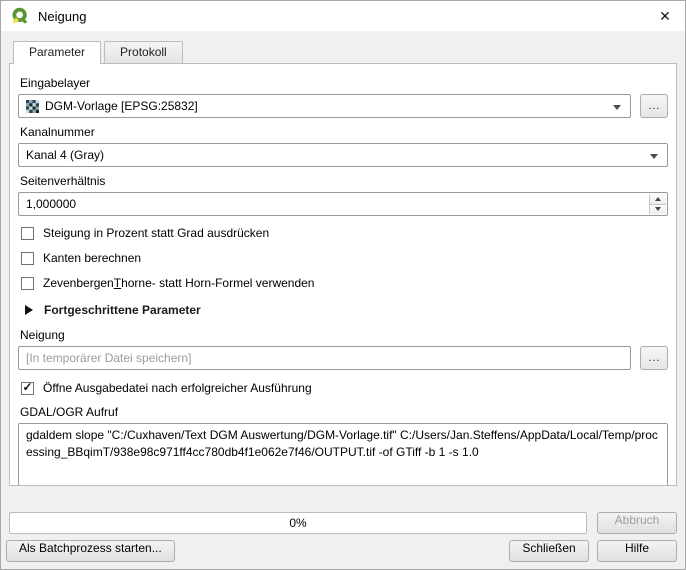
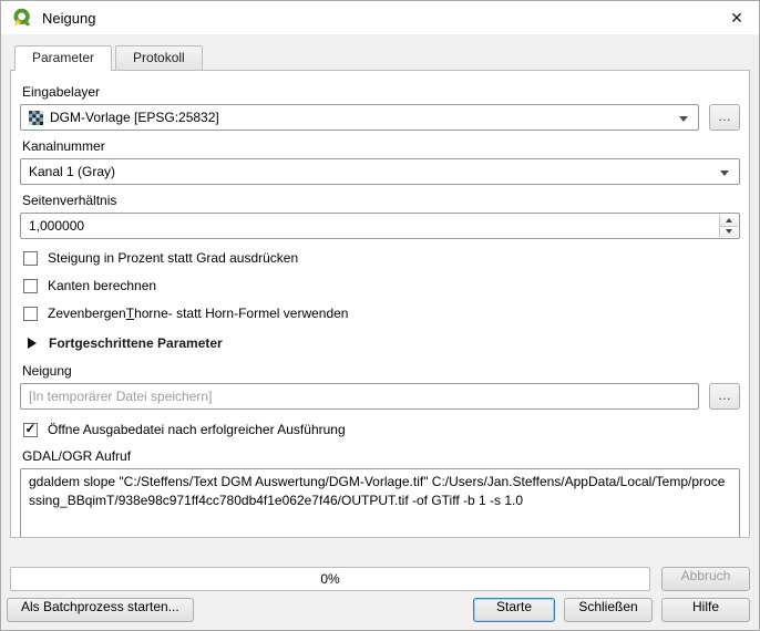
  Neigung
  ✕
  Parameter
  Protokoll
  Eingabelayer
  DGM-Vorlage [EPSG:25832]
  …
  Kanalnummer
- Kanal 4 (Gray)
+ Kanal 1 (Gray)
  Seitenverhältnis
  1,000000
  Steigung in Prozent statt Grad ausdrücken
  Kanten berechnen
  ZevenbergenThorne- statt Horn-Formel verwenden
  Fortgeschrittene Parameter
  Neigung
  [In temporärer Datei speichern]
  …
  ✓
  Öffne Ausgabedatei nach erfolgreicher Ausführung
  GDAL/OGR Aufruf
- gdaldem slope "C:/Cuxhaven/Text DGM Auswertung/DGM-Vorlage.tif" C:/Users/Jan.Steffens/AppData/Local/Temp/processing_BBqimT/938e98c971ff4cc780db4f1e062e7f46/OUTPUT.tif -of GTiff -b 1 -s 1.0
+ gdaldem slope "C:/Steffens/Text DGM Auswertung/DGM-Vorlage.tif" C:/Users/Jan.Steffens/AppData/Local/Temp/processing_BBqimT/938e98c971ff4cc780db4f1e062e7f46/OUTPUT.tif -of GTiff -b 1 -s 1.0
  0%
  Abbruch
  Als Batchprozess starten...
+ Starte
  Schließen
  Hilfe
